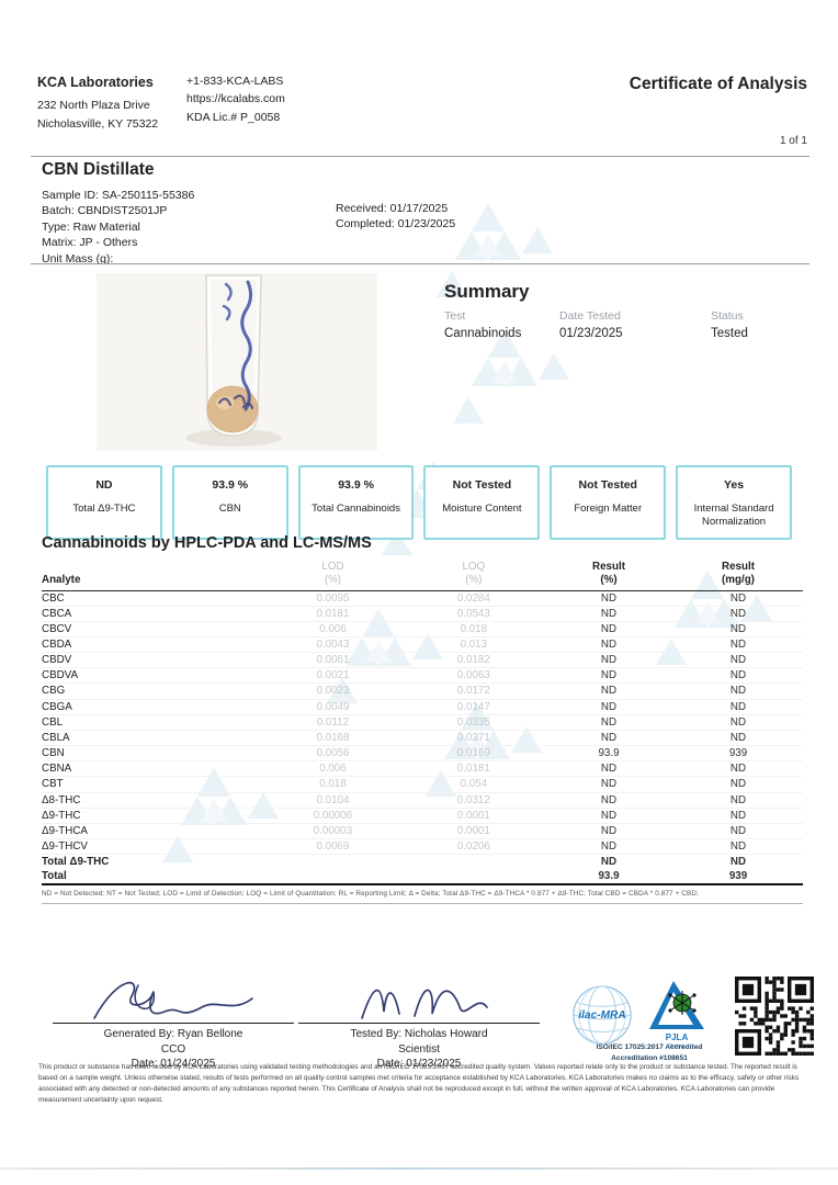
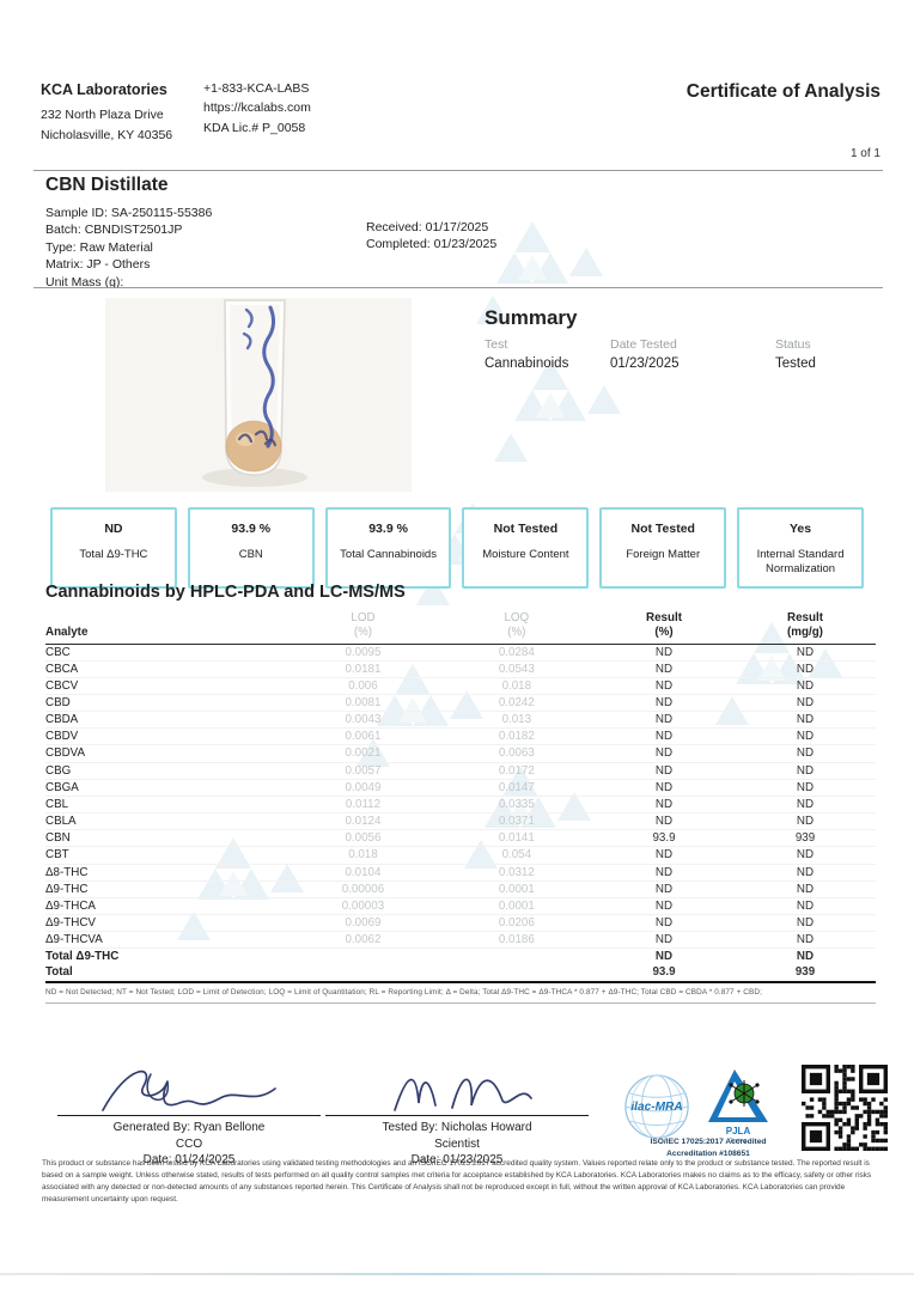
  KCA Laboratories
  232 North Plaza Drive
- Nicholasville, KY 75322
+ Nicholasville, KY 40356
  +1-833-KCA-LABS
  https://kcalabs.com
  KDA Lic.# P_0058
  Certificate of Analysis
  1 of 1
  CBN Distillate
  Sample ID: SA-250115-55386
  Batch: CBNDIST2501JP
  Type: Raw Material
  Matrix: JP - Others
  Unit Mass (g):
  Received: 01/17/2025
  Completed: 01/23/2025
  Summary
  Test
  Cannabinoids
  Date Tested
  01/23/2025
  Status
  Tested
  ND
  Total Δ9-THC
  93.9 %
  CBN
  93.9 %
  Total Cannabinoids
  Not Tested
  Moisture Content
  Not Tested
  Foreign Matter
  Yes
  Internal Standard Normalization
  Cannabinoids by HPLC-PDA and LC-MS/MS
  Analyte	LOD(%)	LOQ(%)	Result(%)	Result(mg/g)
  CBC	0.0095	0.0284	ND	ND
  CBCA	0.0181	0.0543	ND	ND
  CBCV	0.006	0.018	ND	ND
+ CBD	0.0081	0.0242	ND	ND
  CBDA	0.0043	0.013	ND	ND
  CBDV	0.0061	0.0182	ND	ND
  CBDVA	0.0021	0.0063	ND	ND
- CBG	0.0023	0.0172	ND	ND
+ CBG	0.0057	0.0172	ND	ND
  CBGA	0.0049	0.0147	ND	ND
  CBL	0.0112	0.0335	ND	ND
- CBLA	0.0168	0.0371	ND	ND
+ CBLA	0.0124	0.0371	ND	ND
- CBN	0.0056	0.0169	93.9	939
+ CBN	0.0056	0.0141	93.9	939
- CBNA	0.006	0.0181	ND	ND
  CBT	0.018	0.054	ND	ND
  Δ8-THC	0.0104	0.0312	ND	ND
  Δ9-THC	0.00006	0.0001	ND	ND
  Δ9-THCA	0.00003	0.0001	ND	ND
  Δ9-THCV	0.0069	0.0206	ND	ND
+ Δ9-THCVA	0.0062	0.0186	ND	ND
  Total Δ9-THC			ND	ND
  Total			93.9	939
  Generated By: Ryan Bellone
  CCO
  Date: 01/24/2025
  Tested By: Nicholas Howard
  Scientist
  Date: 01/23/2025
  ilac-MRA
  PJLA
